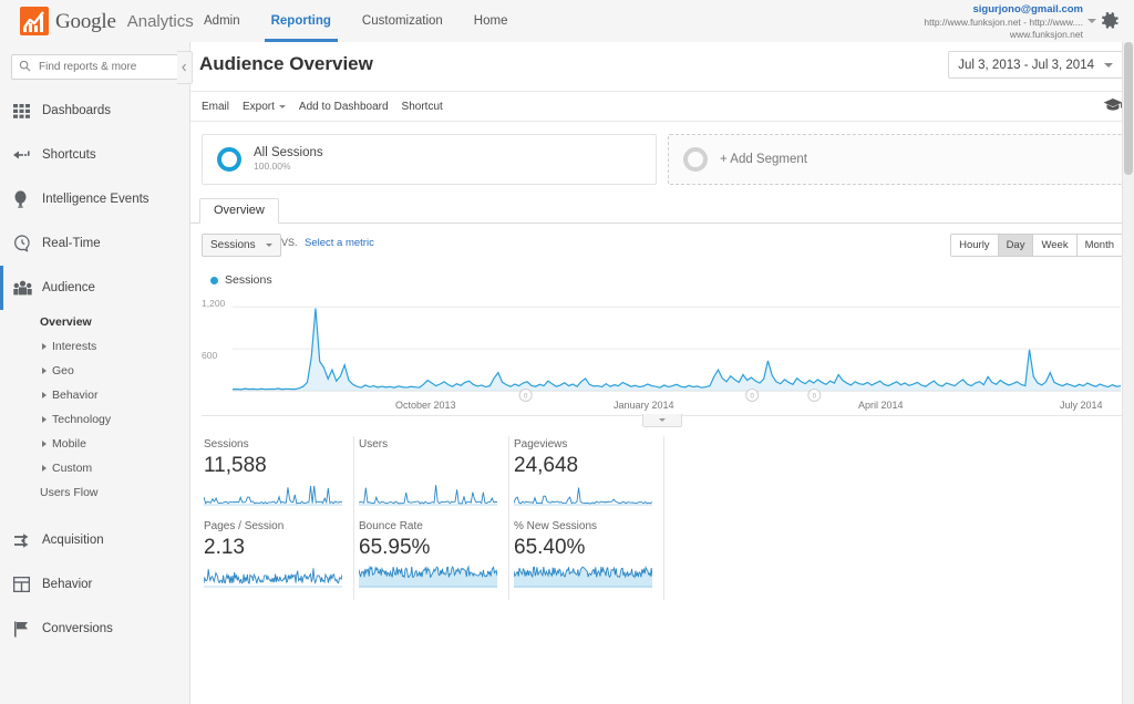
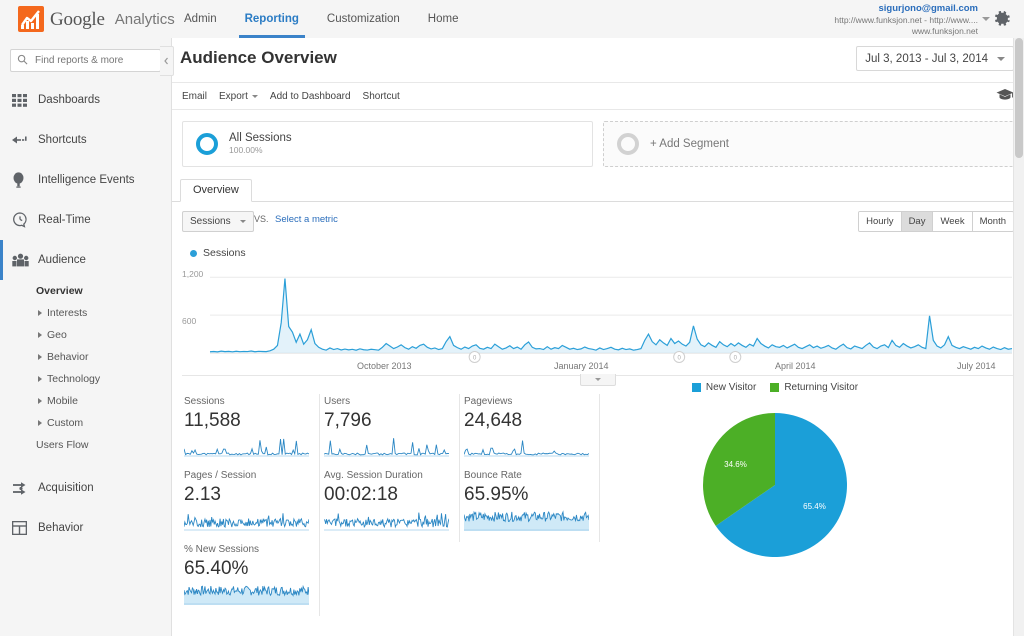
  Google
  Analytics
  Admin
  Reporting
  Customization
  Home
  sigurjono@gmail.com
  http://www.funksjon.net - http://www....
  www.funksjon.net
  Find reports & more
  Dashboards
  Shortcuts
  Intelligence Events
  Real-Time
  Audience
  Overview
  Interests
  Geo
  Behavior
  Technology
  Mobile
  Custom
  Users Flow
  Acquisition
  Behavior
- Conversions
  Audience Overview
  Jul 3, 2013 - Jul 3, 2014
  Email
  Export
  Add to Dashboard
  Shortcut
  All Sessions
  100.00%
  + Add Segment
  Overview
  Sessions
  VS.
  Select a metric
  Hourly
  Day
  Week
  Month
  Sessions
  1,200
  600
  October 2013
  January 2014
  April 2014
  July 2014
  Sessions
  11,588
  Users
+ 7,796
  Pageviews
  24,648
  Pages / Session
  2.13
+ Avg. Session Duration
+ 00:02:18
  Bounce Rate
  65.95%
  % New Sessions
  65.40%
+ New Visitor
+ Returning Visitor
+ 65.4%
+ 34.6%
